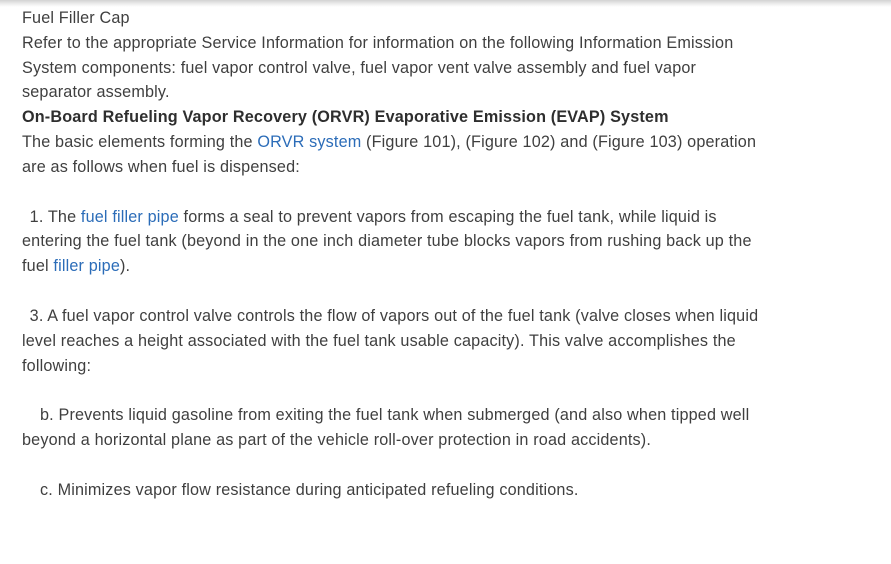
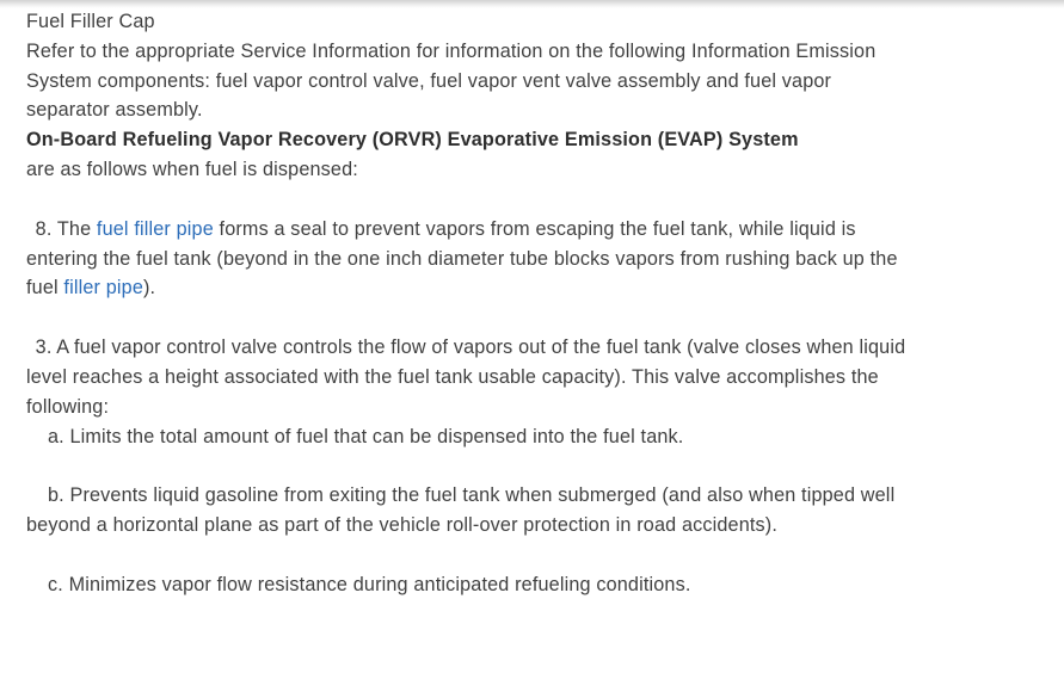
  Fuel Filler Cap
  Refer to the appropriate Service Information for information on the following Information Emission
  System components: fuel vapor control valve, fuel vapor vent valve assembly and fuel vapor
  separator assembly.
  On-Board Refueling Vapor Recovery (ORVR) Evaporative Emission (EVAP) System
- The basic elements forming the ORVR system (Figure 101), (Figure 102) and (Figure 103) operation
  are as follows when fuel is dispensed:
- 1. The fuel filler pipe forms a seal to prevent vapors from escaping the fuel tank, while liquid is
+ 8. The fuel filler pipe forms a seal to prevent vapors from escaping the fuel tank, while liquid is
  entering the fuel tank (beyond in the one inch diameter tube blocks vapors from rushing back up the
  fuel filler pipe).
  3. A fuel vapor control valve controls the flow of vapors out of the fuel tank (valve closes when liquid
  level reaches a height associated with the fuel tank usable capacity). This valve accomplishes the
  following:
+ a. Limits the total amount of fuel that can be dispensed into the fuel tank.
  b. Prevents liquid gasoline from exiting the fuel tank when submerged (and also when tipped well
  beyond a horizontal plane as part of the vehicle roll-over protection in road accidents).
  c. Minimizes vapor flow resistance during anticipated refueling conditions.
